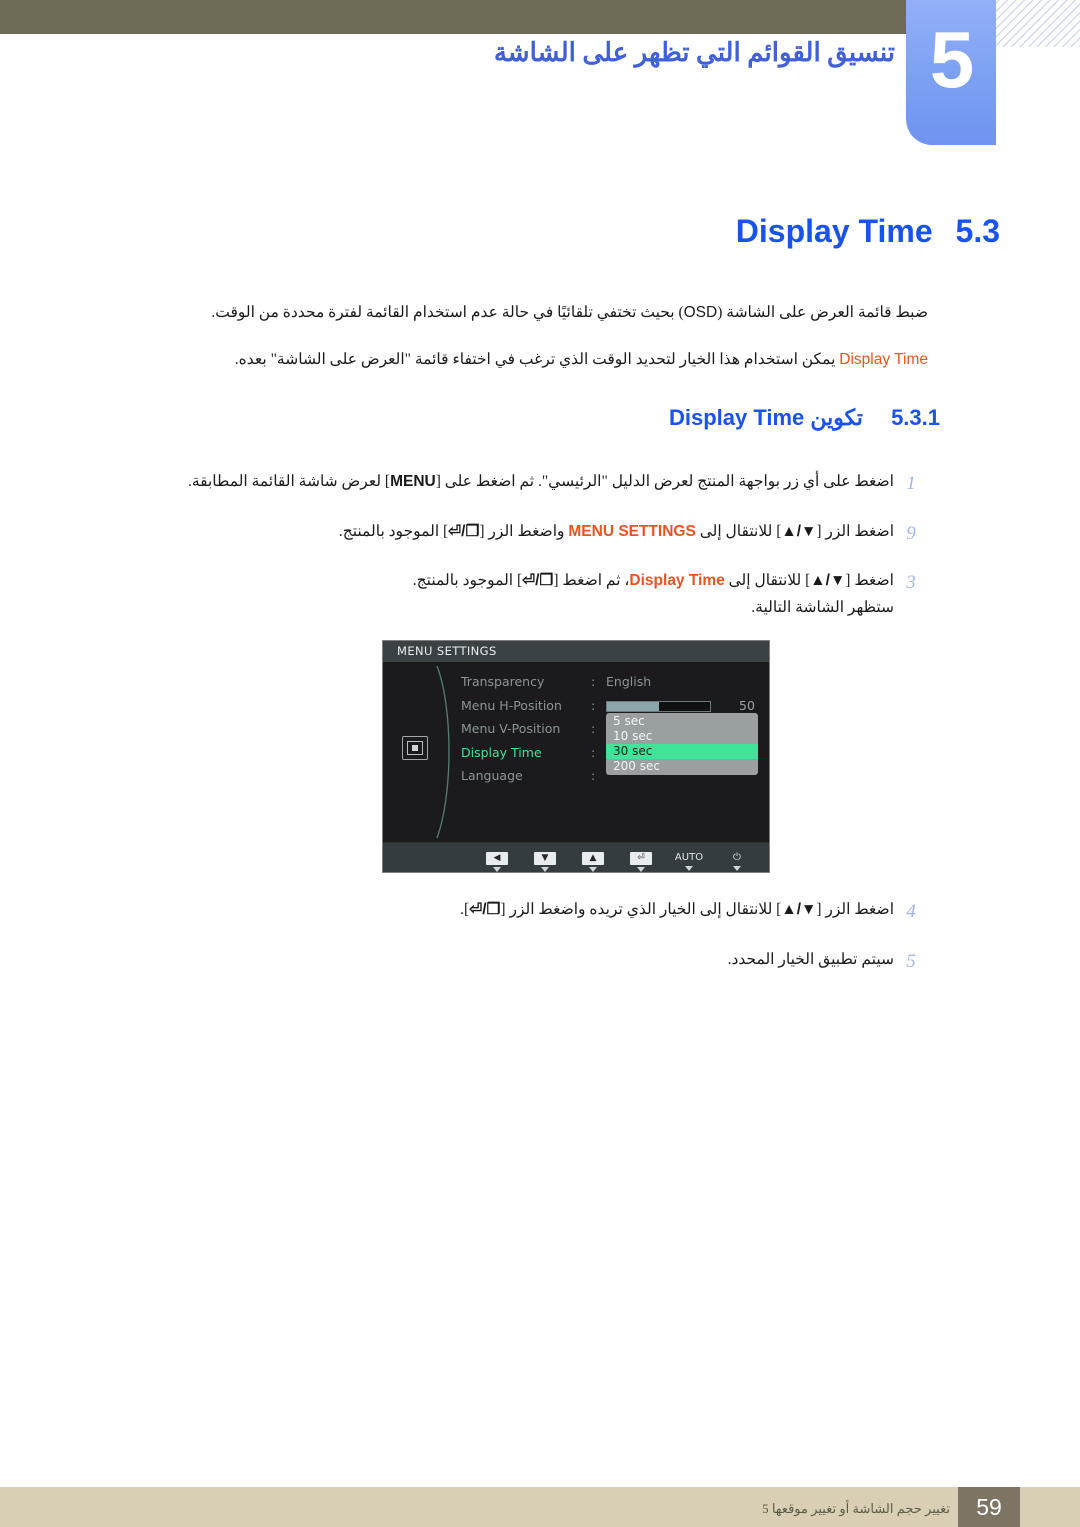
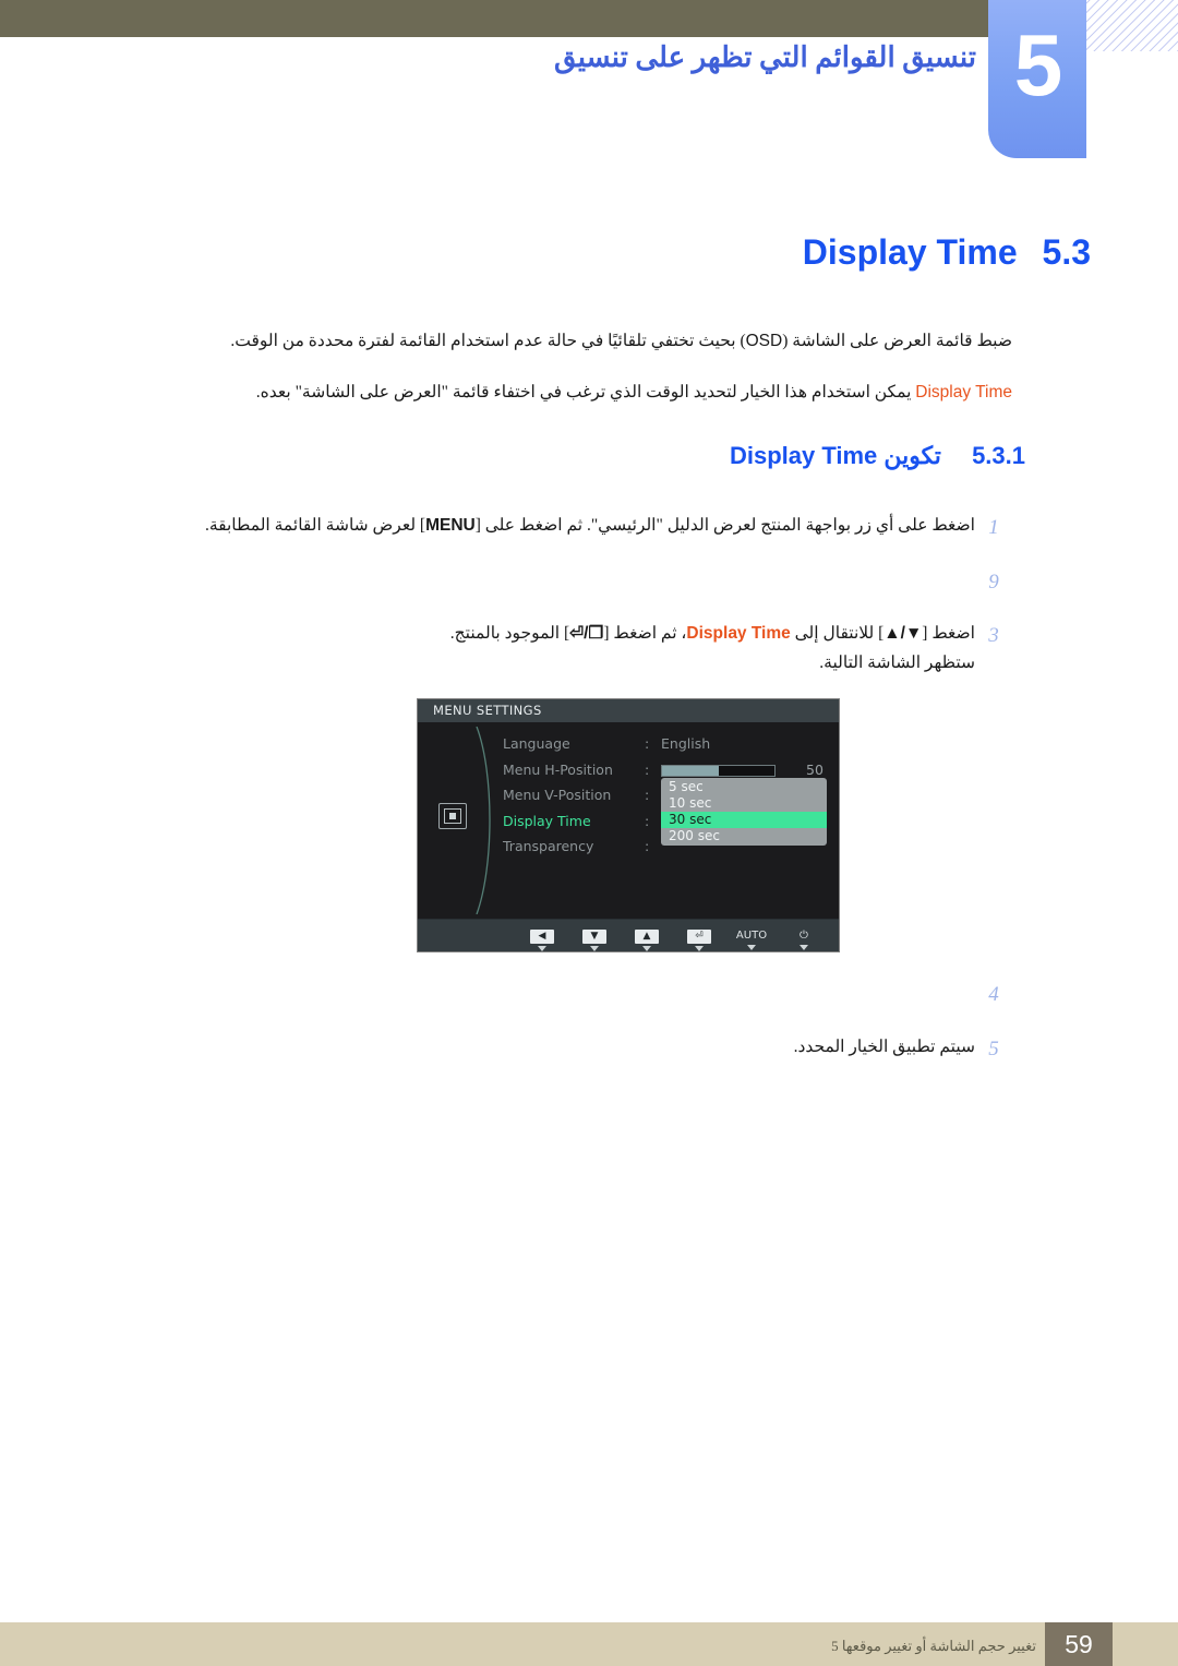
  5
- تنسيق القوائم التي تظهر على الشاشة
+ تنسيق القوائم التي تظهر على تنسيق
  5.3 Display Time
  ضبط قائمة العرض على الشاشة (OSD) بحيث تختفي تلقائيًا في حالة عدم استخدام القائمة لفترة محددة من الوقت.
  Display Time يمكن استخدام هذا الخيار لتحديد الوقت الذي ترغب في اختفاء قائمة "العرض على الشاشة" بعده.
  5.3.1 تكوين Display Time
  1
  اضغط على أي زر بواجهة المنتج لعرض الدليل "الرئيسي". ثم اضغط على [MENU] لعرض شاشة القائمة المطابقة.
  9
- اضغط الزر [▲/▼] للانتقال إلى MENU SETTINGS واضغط الزر [⏎/❐] الموجود بالمنتج.
  3
  اضغط [▲/▼] للانتقال إلى Display Time، ثم اضغط [⏎/❐] الموجود بالمنتج.
  ستظهر الشاشة التالية.
  MENU SETTINGS
- Transparency
+ Language
  :
  English
  Menu H-Position
  :
  50
  Menu V-Position
  :
  Display Time
  :
- Language
+ Transparency
  :
  5 sec
  10 sec
  30 sec
  200 sec
  ◀
  ▼
  ▲
  ⏎
  AUTO
  ⏻
  4
- اضغط الزر [▲/▼] للانتقال إلى الخيار الذي تريده واضغط الزر [⏎/❐].
  5
  سيتم تطبيق الخيار المحدد.
  تغيير حجم الشاشة أو تغيير موقعها 5
  59
